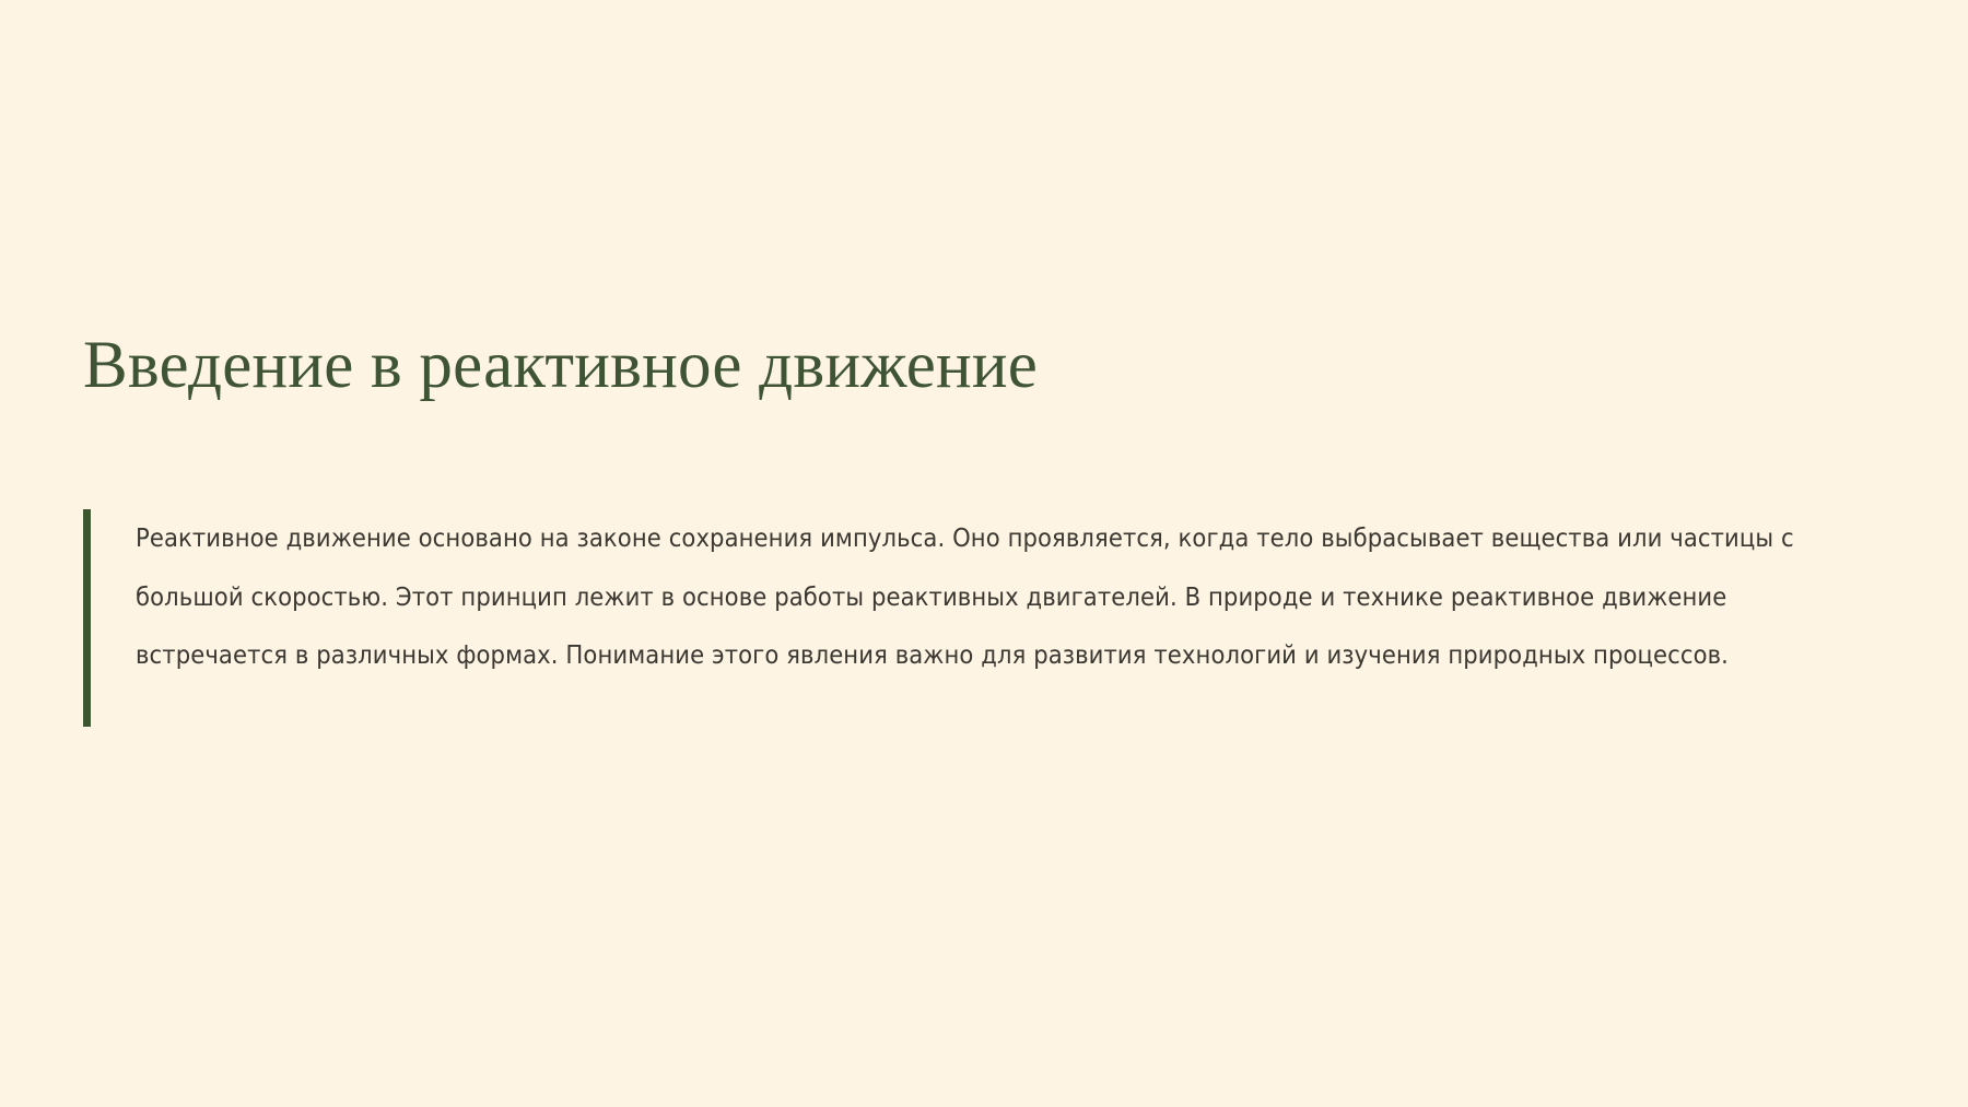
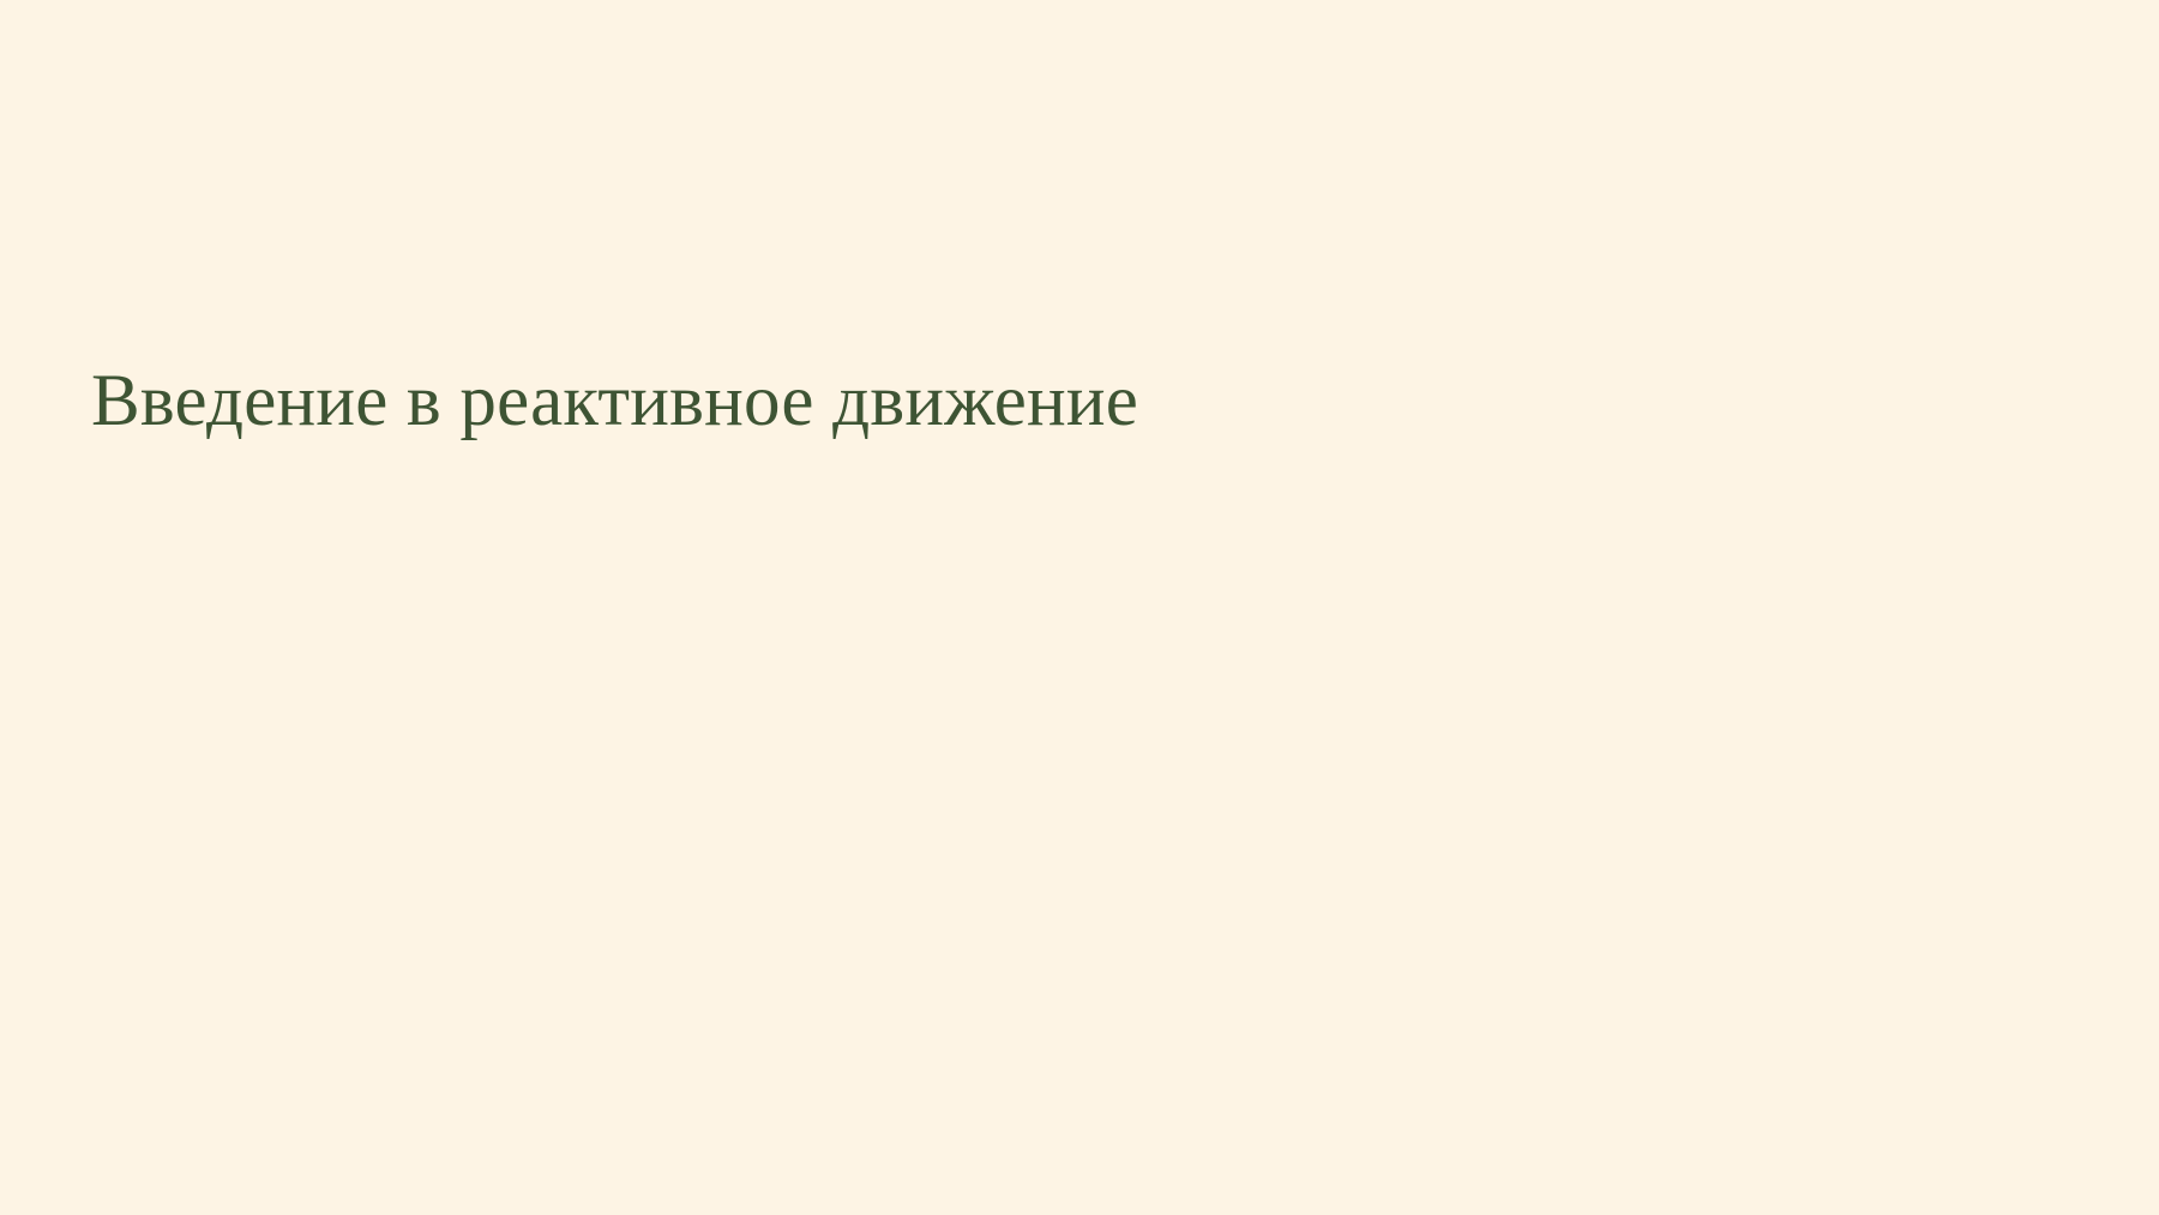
  Введение в реактивное движение
- Реактивное движение основано на законе сохранения импульса. Оно проявляется, когда тело выбрасывает вещества или частицы с большой скоростью. Этот принцип лежит в основе работы реактивных двигателей. В природе и технике реактивное движение встречается в различных формах. Понимание этого явления важно для развития технологий и изучения природных процессов.
